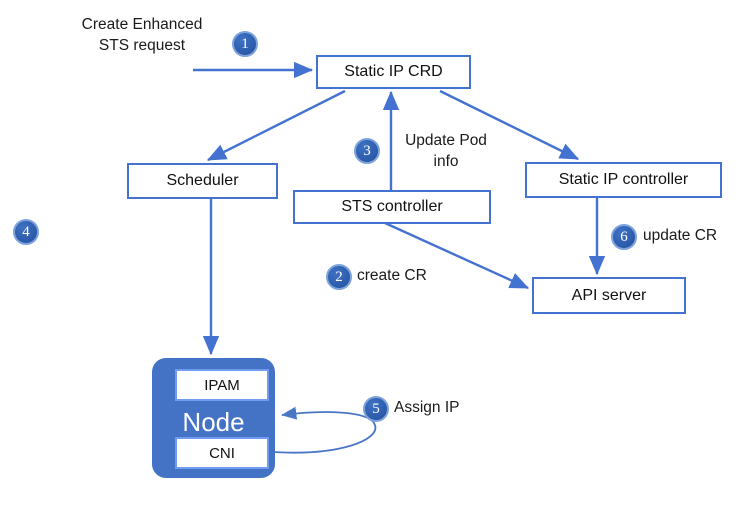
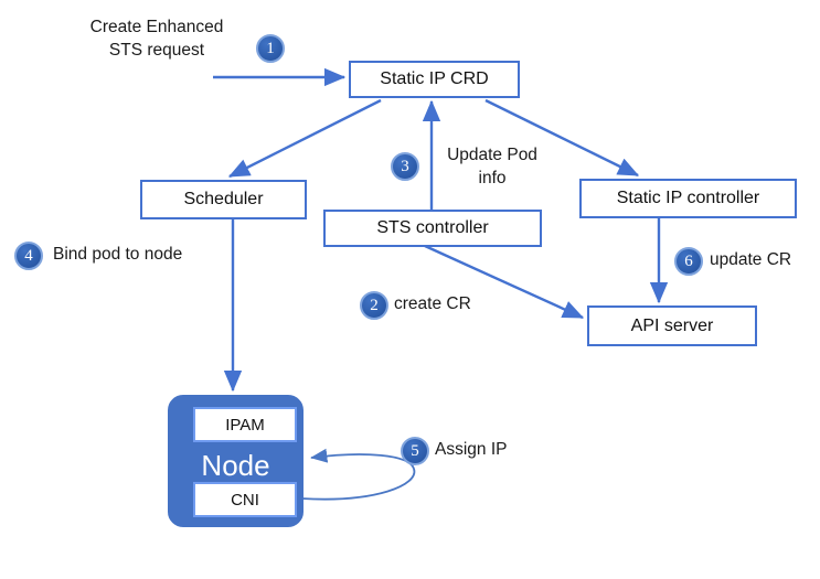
  Create Enhanced
  STS request
  Update Pod
  info
+ Bind pod to node
  create CR
  Assign IP
  update CR
  1
  2
  3
  4
  5
  6
  Static IP CRD
  Scheduler
  STS controller
  Static IP controller
  API server
  IPAM
  Node
  CNI
